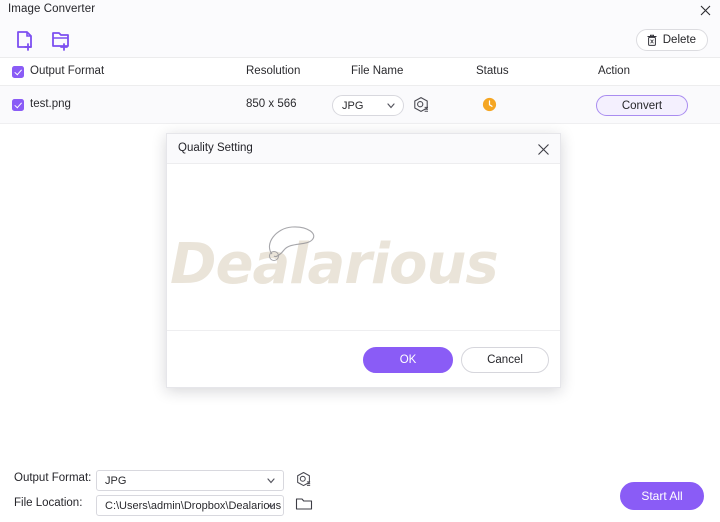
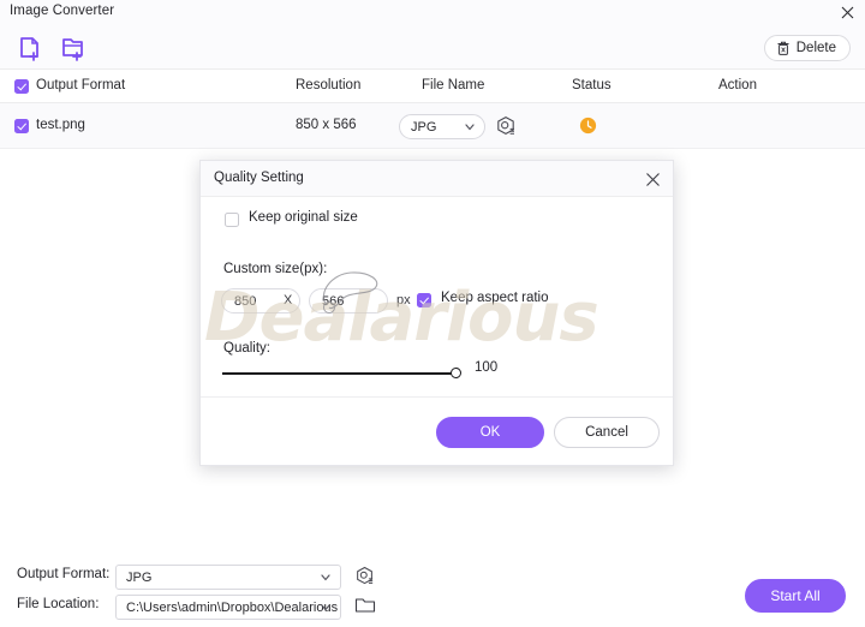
  Image Converter
  Delete
  Output Format
  Resolution
  File Name
  Status
  Action
  test.png
  850 x 566
  JPG
- Convert
  Dealarious
  Quality Setting
+ Keep original size
+ Custom size(px):
+ 850
+ X
+ 566
+ px
+ Keep aspect ratio
+ Quality:
+ 100
  OK
  Cancel
  Output Format:
  JPG
  File Location:
  C:\Users\admin\Dropbox\Dealarios
  Start All
